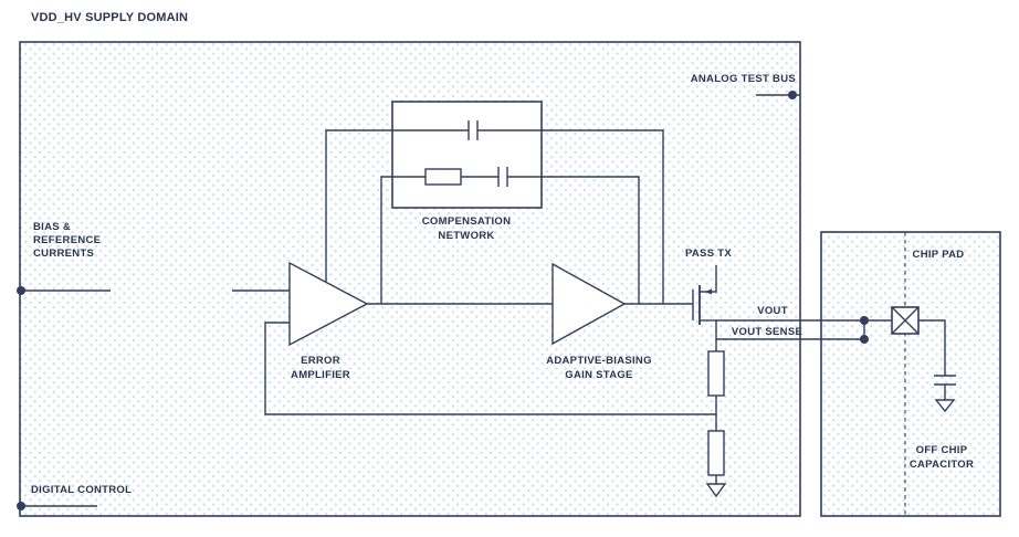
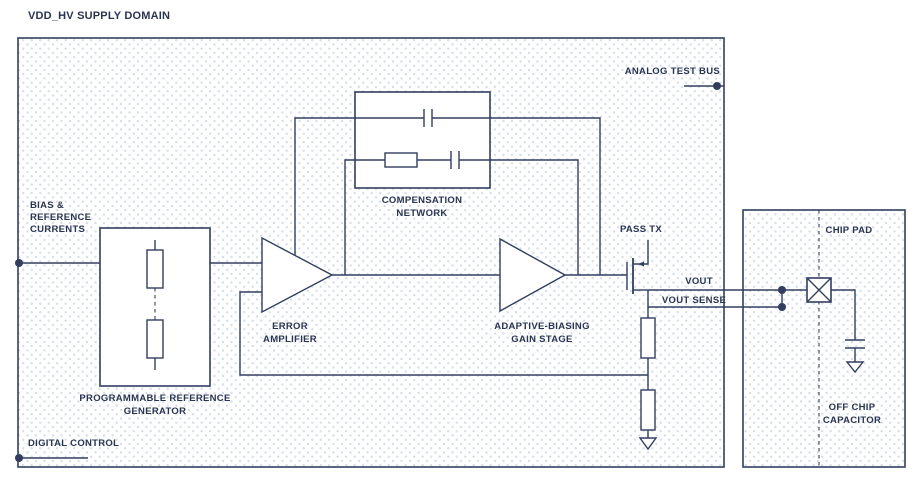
  VDD_HV SUPPLY DOMAIN
  ANALOG TEST BUS
  BIAS &
  REFERENCE
  CURRENTS
  DIGITAL CONTROL
+ PROGRAMMABLE REFERENCE
+ GENERATOR
  ERROR
  AMPLIFIER
  COMPENSATION
  NETWORK
  ADAPTIVE-BIASING
  GAIN STAGE
  PASS TX
  VOUT
  VOUT SENSE
  CHIP PAD
  OFF CHIP
  CAPACITOR
